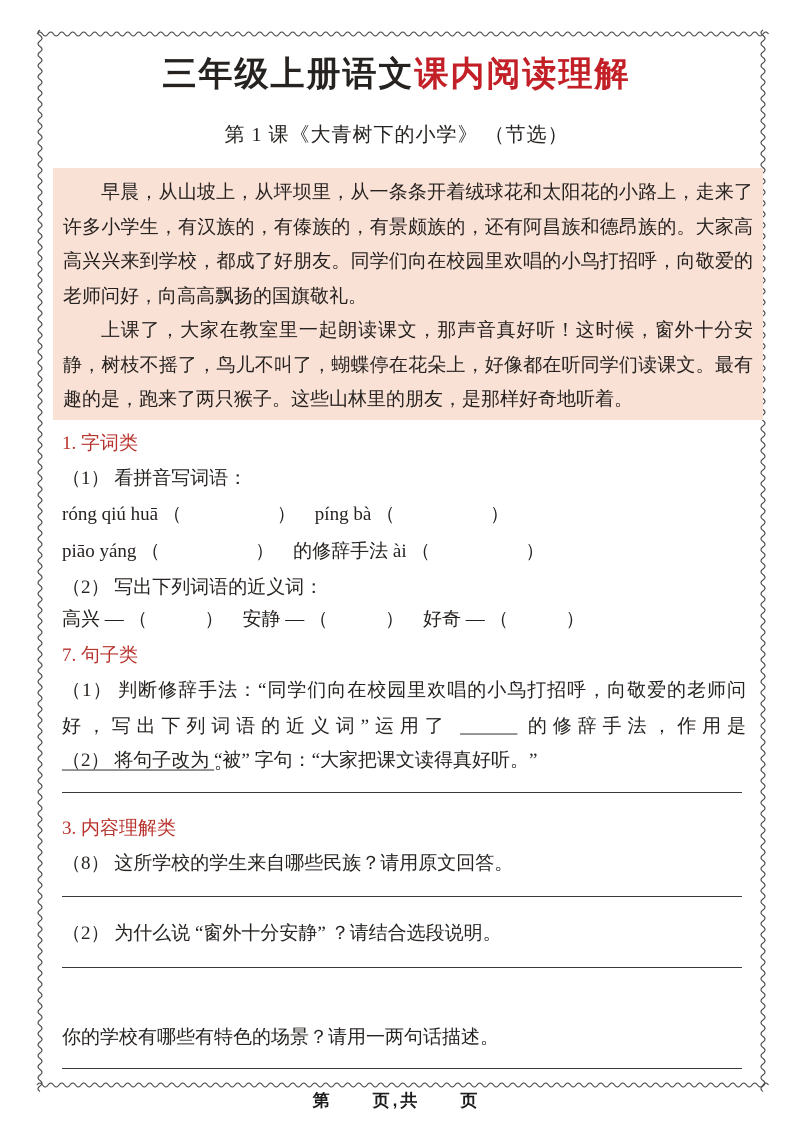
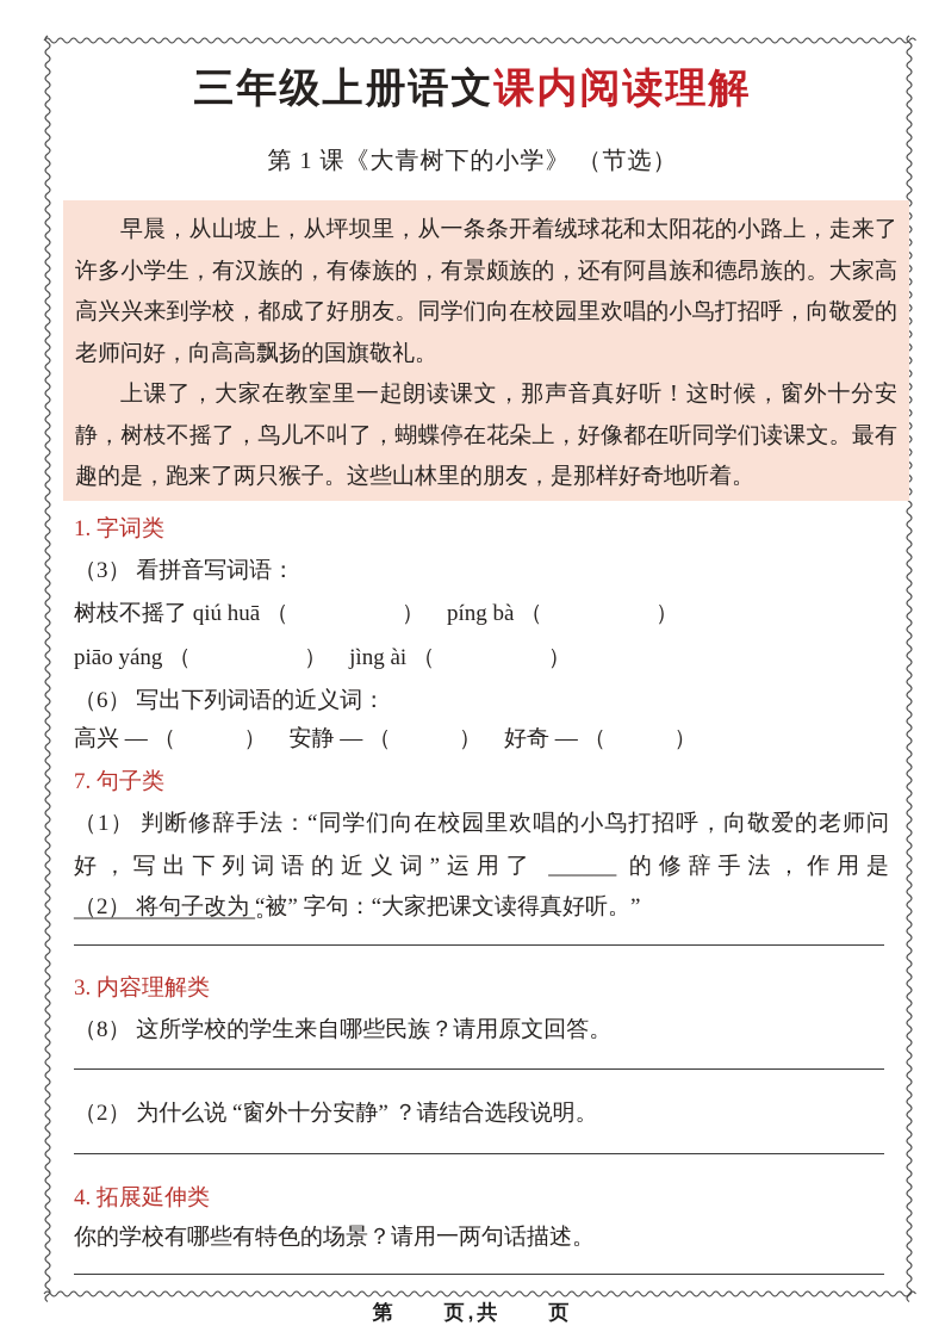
  三年级上册语文课内阅读理解
  第 1 课《大青树下的小学》 （节选）
  早晨，从山坡上，从坪坝里，从一条条开着绒球花和太阳花的小路上，走来了许多小学生，有汉族的，有傣族的，有景颇族的，还有阿昌族和德昂族的。大家高高兴兴来到学校，都成了好朋友。同学们向在校园里欢唱的小鸟打招呼，向敬爱的老师问好，向高高飘扬的国旗敬礼。
  上课了，大家在教室里一起朗读课文，那声音真好听！这时候，窗外十分安静，树枝不摇了，鸟儿不叫了，蝴蝶停在花朵上，好像都在听同学们读课文。最有趣的是，跑来了两只猴子。这些山林里的朋友，是那样好奇地听着。
  1. 字词类
- （1） 看拼音写词语：
+ （3） 看拼音写词语：
- róng qiú huā （ ） píng bà （ ）
+ 树枝不摇了 qiú huā （ ） píng bà （ ）
- piāo yáng （ ） 的修辞手法 ài （ ）
+ piāo yáng （ ） jìng ài （ ）
- （2） 写出下列词语的近义词：
+ （6） 写出下列词语的近义词：
  高兴 — （ ） 安静 — （ ） 好奇 — （ ）
  7. 句子类
  （1） 判断修辞手法：“同学们向在校园里欢唱的小鸟打招呼，向敬爱的老师问好，写出下列词语的近义词”运用了 ______ 的修辞手法，作用是 ________________。
  （2） 将句子改为 “被” 字句：“大家把课文读得真好听。”
  3. 内容理解类
  （8） 这所学校的学生来自哪些民族？请用原文回答。
  （2） 为什么说 “窗外十分安静” ？请结合选段说明。
+ 4. 拓展延伸类
  你的学校有哪些有特色的场景？请用一两句话描述。
  第 页,共 页
